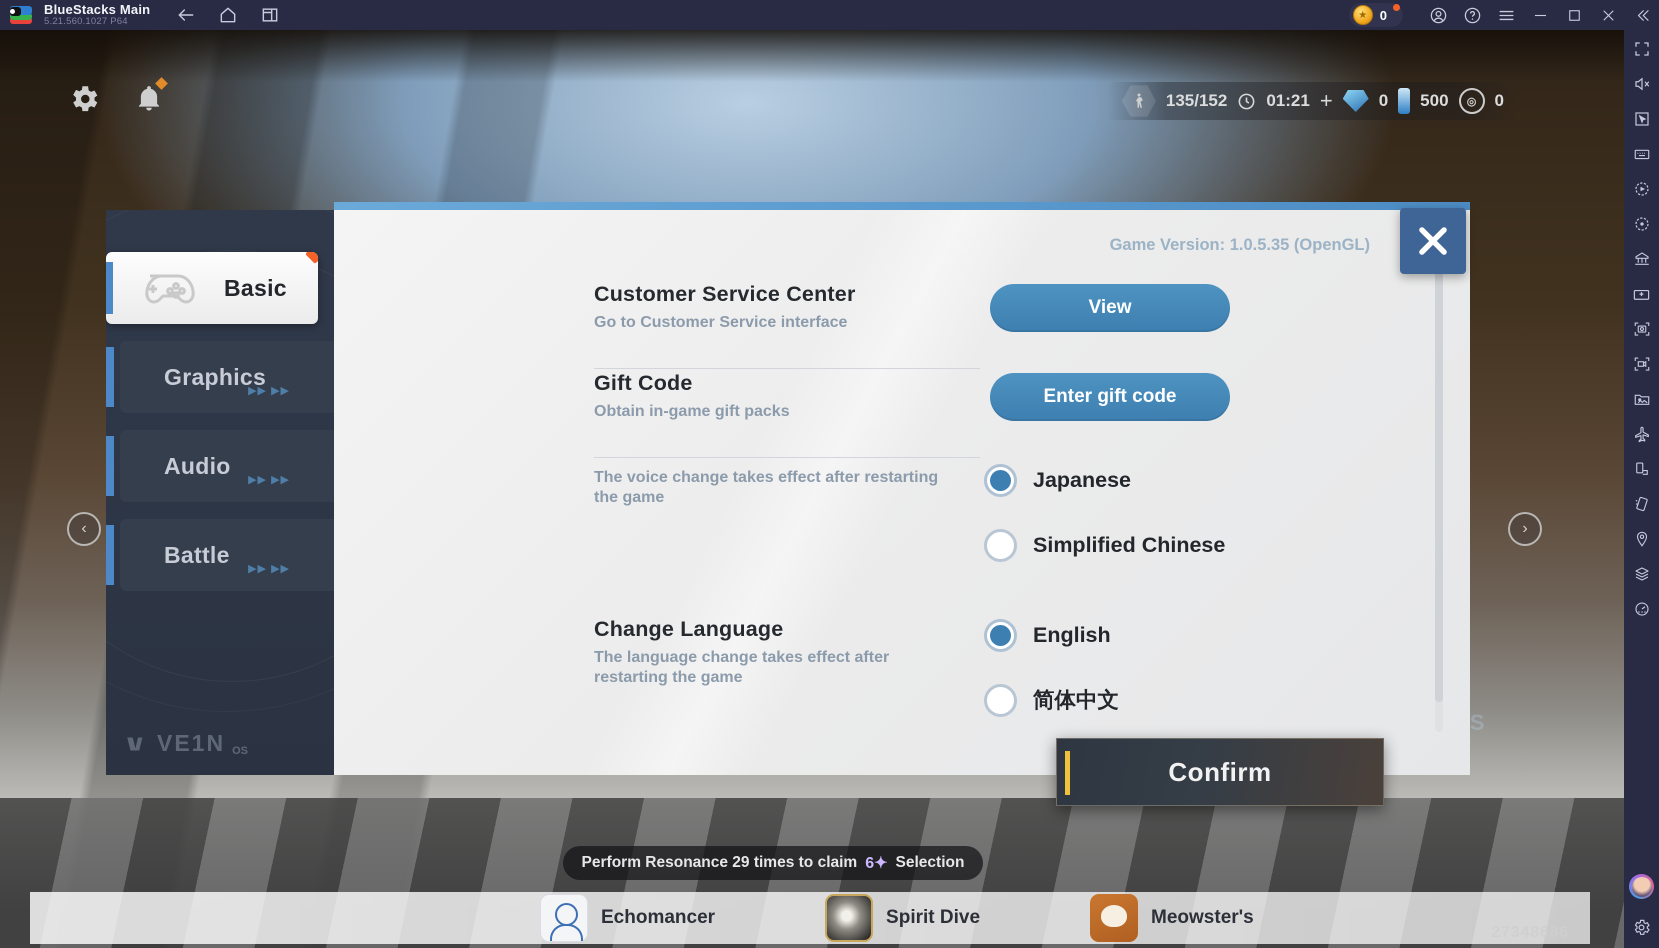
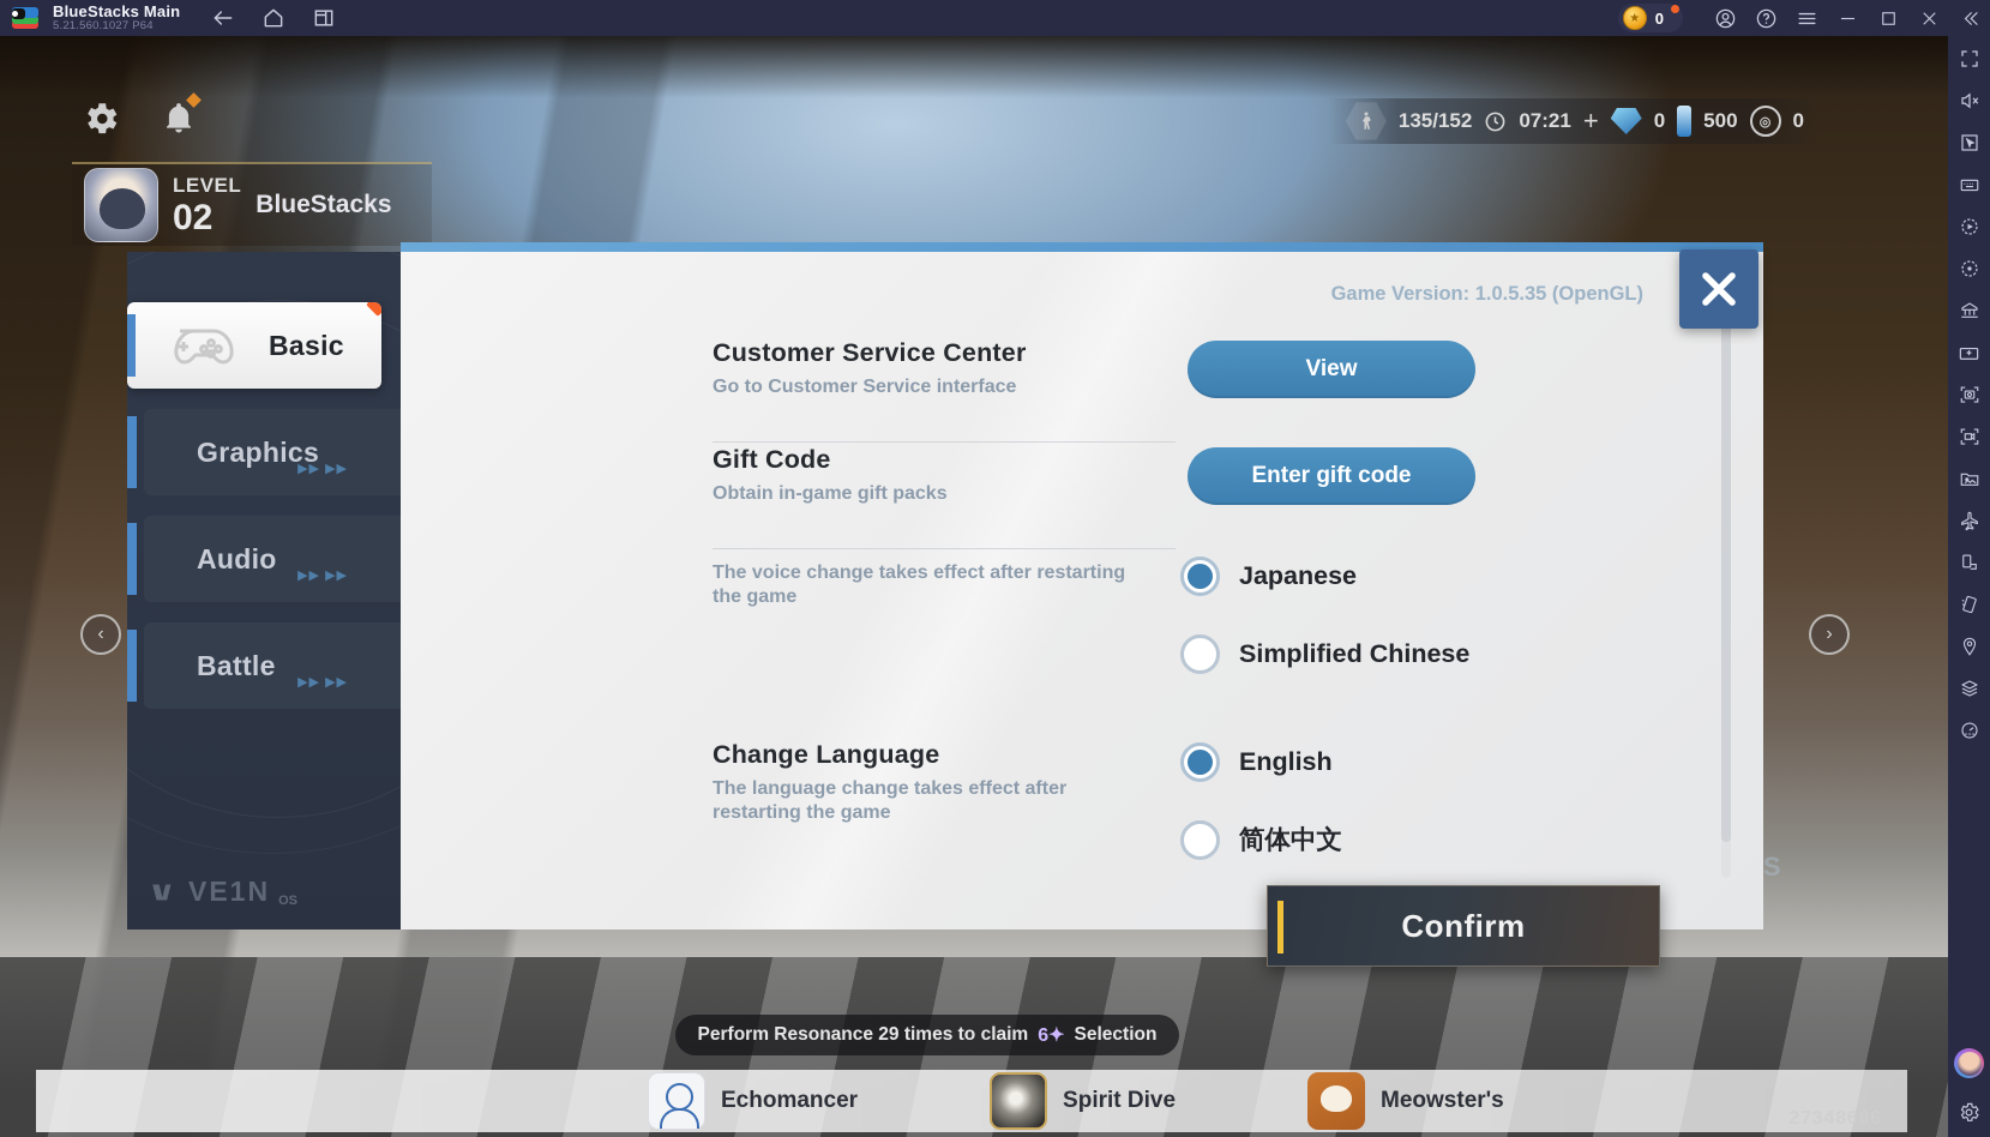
+ LEVEL
+ 02
+ BlueStacks
  135/152
- 01:21
+ 07:21
  +
  0
  500
  ◎
  0
  ‹
  ›
  Perform Resonance 29 times to claim
  6✦
  Selection
  Echomancer
  Spirit Dive
  Meowster's
  Basic
  Graphics
  ▶▶ ▶▶
  Audio
  ▶▶ ▶▶
  Battle
  ▶▶ ▶▶
  VE1N
  OS
  Game Version: 1.0.5.35 (OpenGL)
  Customer Service Center
  Go to Customer Service interface
  View
  Gift Code
  Obtain in-game gift packs
  Enter gift code
  The voice change takes effect after restarting the game
  Japanese
  Simplified Chinese
  Change Language
  The language change takes effect after restarting the game
  English
  简体中文
  Confirm
  BlueStacks Main
  5.21.560.1027 P64
  ★
  0
